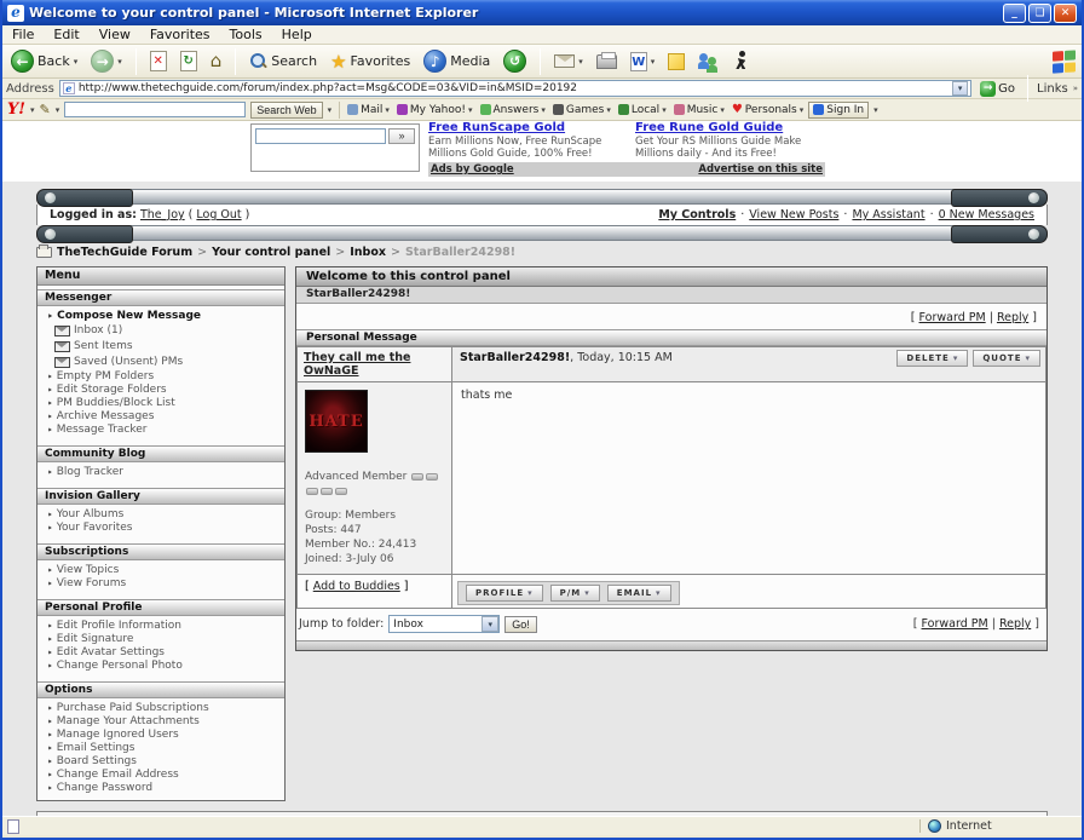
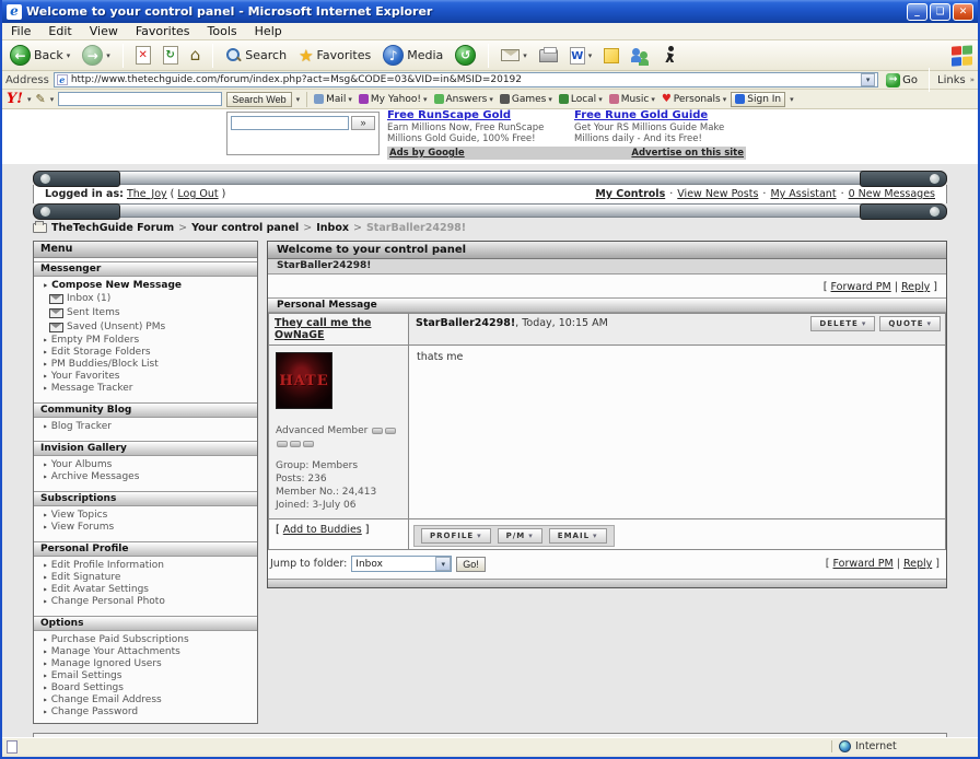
  e
  Welcome to your control panel - Microsoft Internet Explorer
  _
  ❏
  ✕
  File
  Edit
  View
  Favorites
  Tools
  Help
  ←
  Back
  ▾
  →
  ▾
  ✕
  ↻
  ⌂
  Search
  ★
  Favorites
  ♪
  Media
  ↺
  ▾
  W
  ▾
  Address
  e
  http://www.thetechguide.com/forum/index.php?act=Msg&CODE=03&VID=in&MSID=20192
  ▾
  →
  Go
  Links
  »
  Y!
  ▾
  ✎
  ▾
  Search Web
  ▾
  Mail
  ▾
  My Yahoo!
  ▾
  Answers
  ▾
  Games
  ▾
  Local
  ▾
  Music
  ▾
  ♥
  Personals
  ▾
  Sign In
  ▾
  »
  Free RunScape Gold
  Earn Millions Now, Free RunScape Millions Gold Guide, 100% Free!
  Free Rune Gold Guide
  Get Your RS Millions Guide Make Millions daily - And its Free!
  Ads by Google
  Advertise on this site
  Logged in as: The_Joy ( Log Out )
  My Controls
  ·
  View New Posts
  ·
  My Assistant
  ·
  0 New Messages
  TheTechGuide Forum
  >
  Your control panel
  >
  Inbox
  >
  StarBaller24298!
  Menu
  Messenger
  ‣
  Compose New Message
  Inbox (1)
  Sent Items
  Saved (Unsent) PMs
  ‣
  Empty PM Folders
  ‣
  Edit Storage Folders
  ‣
  PM Buddies/Block List
  ‣
- Archive Messages
+ Your Favorites
  ‣
  Message Tracker
  Community Blog
  ‣
  Blog Tracker
  Invision Gallery
  ‣
  Your Albums
  ‣
- Your Favorites
+ Archive Messages
  Subscriptions
  ‣
  View Topics
  ‣
  View Forums
  Personal Profile
  ‣
  Edit Profile Information
  ‣
  Edit Signature
  ‣
  Edit Avatar Settings
  ‣
  Change Personal Photo
  Options
  ‣
  Purchase Paid Subscriptions
  ‣
  Manage Your Attachments
  ‣
  Manage Ignored Users
  ‣
  Email Settings
  ‣
  Board Settings
  ‣
  Change Email Address
  ‣
  Change Password
- Welcome to this control panel
+ Welcome to your control panel
  StarBaller24298!
  [ Forward PM | Reply ]
  Personal Message
  They call me the OwNaGE	StarBaller24298!, Today, 10:15 AM DELETE ▾ QUOTE ▾
- HATE Advanced Member Group: MembersPosts: 447Member No.: 24,413Joined: 3-July 06	thats me
+ HATE Advanced Member Group: MembersPosts: 236Member No.: 24,413Joined: 3-July 06	thats me
  [ Add to Buddies ]	PROFILE ▾ P/M ▾ EMAIL ▾
  Jump to folder:
  Inbox
  ▾
  Go!
  [ Forward PM | Reply ]
  Internet
